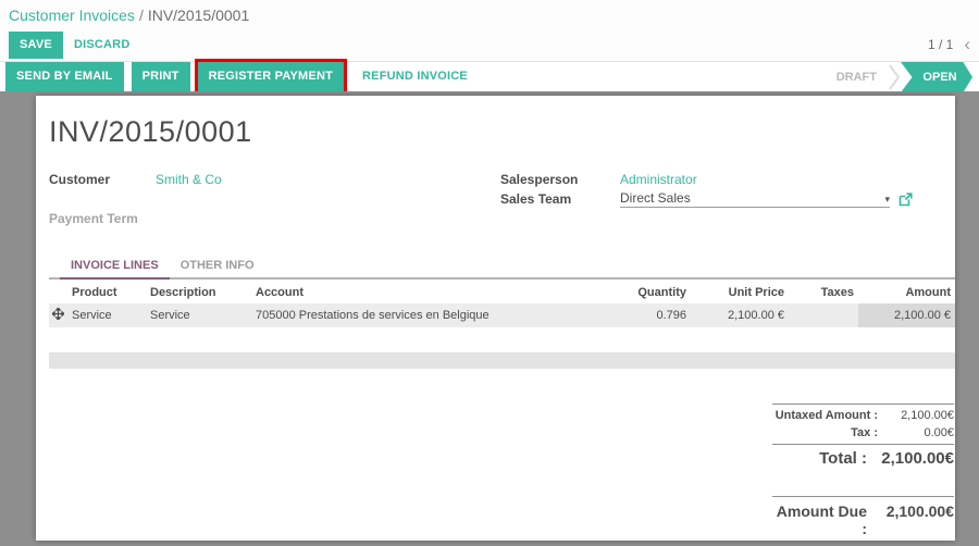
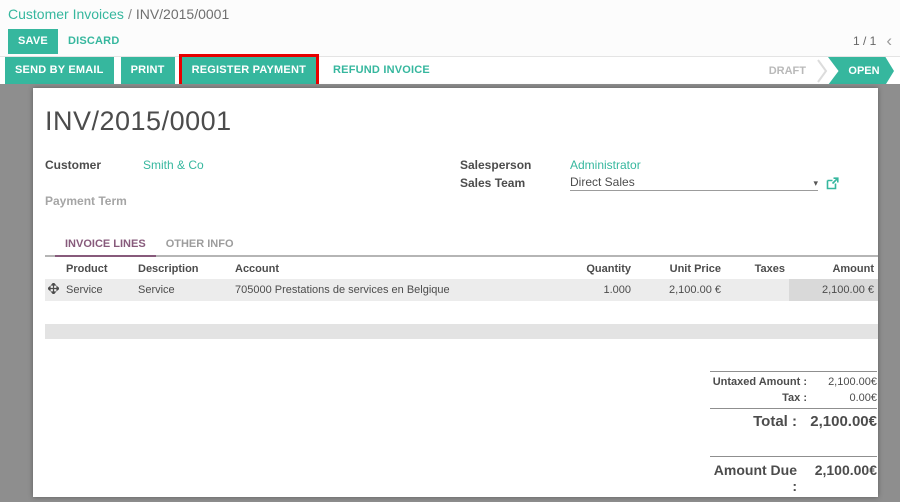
  Customer Invoices / INV/2015/0001
  SAVE
  DISCARD
  1 / 1
  ‹
  SEND BY EMAIL
  PRINT
  REGISTER PAYMENT
  REFUND INVOICE
  DRAFT
  OPEN
  INV/2015/0001
  Customer
  Smith & Co
  Payment Term
  Salesperson
  Administrator
  Sales Team
  Direct Sales
  ▾
  INVOICE LINES
  OTHER INFO
  	Product	Description	Account	Quantity	Unit Price	Taxes	Amount
- 	Service	Service	705000 Prestations de services en Belgique	0.796	2,100.00 €		2,100.00 €
+ 	Service	Service	705000 Prestations de services en Belgique	1.000	2,100.00 €		2,100.00 €
  Untaxed Amount :
  2,100.00€
  Tax :
  0.00€
  Total :
  2,100.00€
  Amount Due :
  2,100.00€
